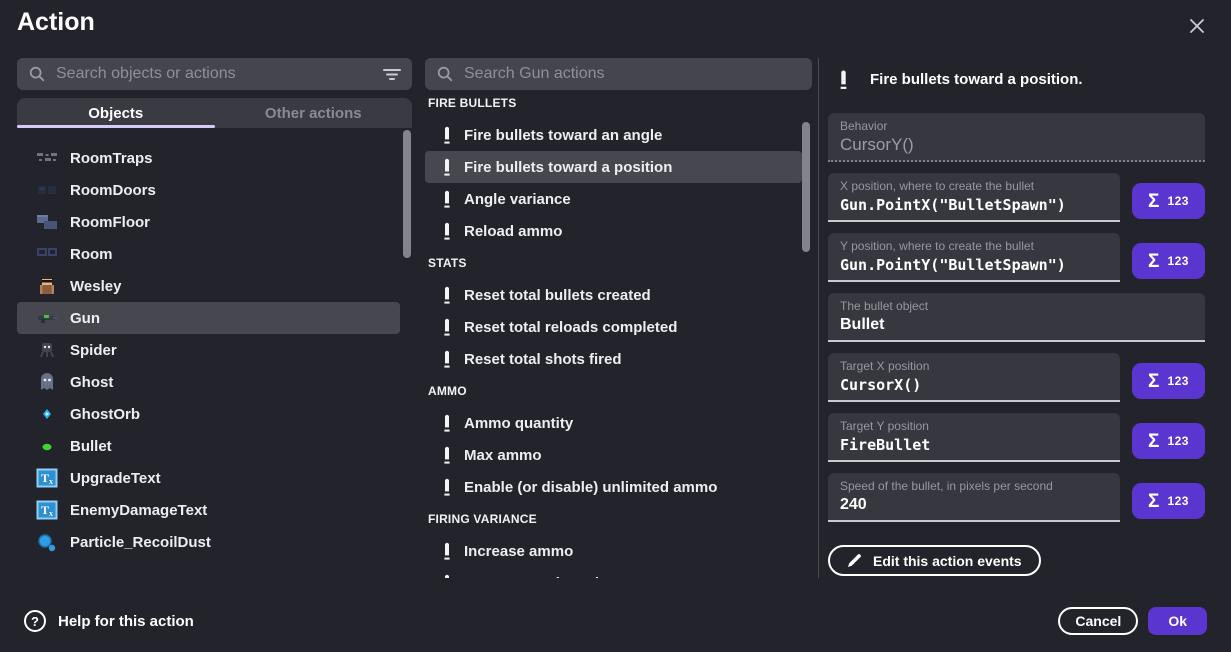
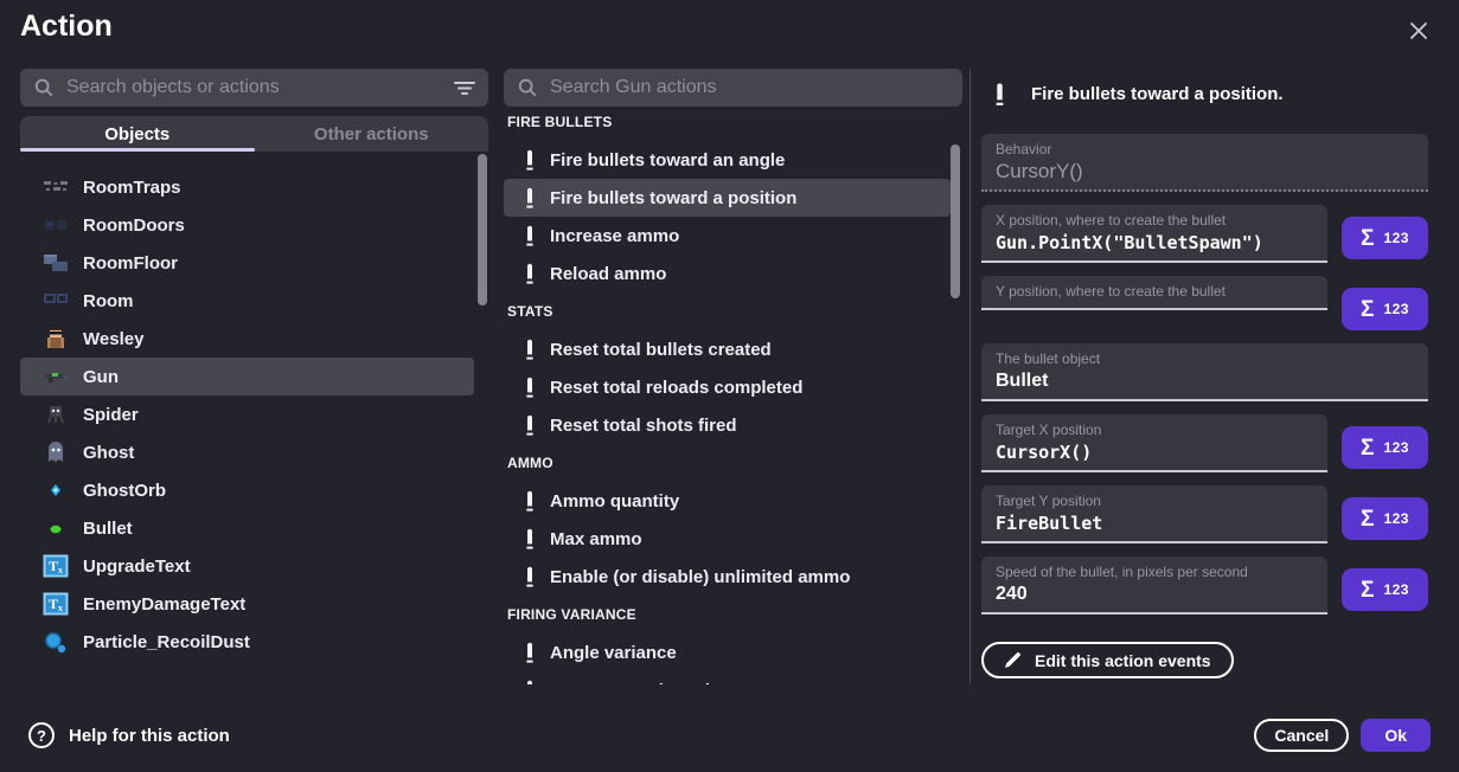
  Action
  Search objects or actions
  Objects
  Other actions
  RoomTraps
  RoomDoors
  RoomFloor
  Room
  Wesley
  Gun
  Spider
  Ghost
  GhostOrb
  Bullet
  T
  x
  UpgradeText
  T
  x
  EnemyDamageText
  Particle_RecoilDust
  Search Gun actions
  FIRE BULLETS
  Fire bullets toward an angle
  Fire bullets toward a position
- Angle variance
+ Increase ammo
  Reload ammo
  STATS
  Reset total bullets created
  Reset total reloads completed
  Reset total shots fired
  AMMO
  Ammo quantity
  Max ammo
  Enable (or disable) unlimited ammo
  FIRING VARIANCE
- Increase ammo
+ Angle variance
  Fire bullets toward a position.
  Behavior
  CursorY()
  X position, where to create the bullet
  Gun.PointX("BulletSpawn")
  Σ
  123
  Y position, where to create the bullet
- Gun.PointY("BulletSpawn")
  Σ
  123
  The bullet object
  Bullet
  Target X position
  CursorX()
  Σ
  123
  Target Y position
  FireBullet
  Σ
  123
  Speed of the bullet, in pixels per second
  240
  Σ
  123
  Edit this action events
  Help for this action
  Cancel
  Ok
